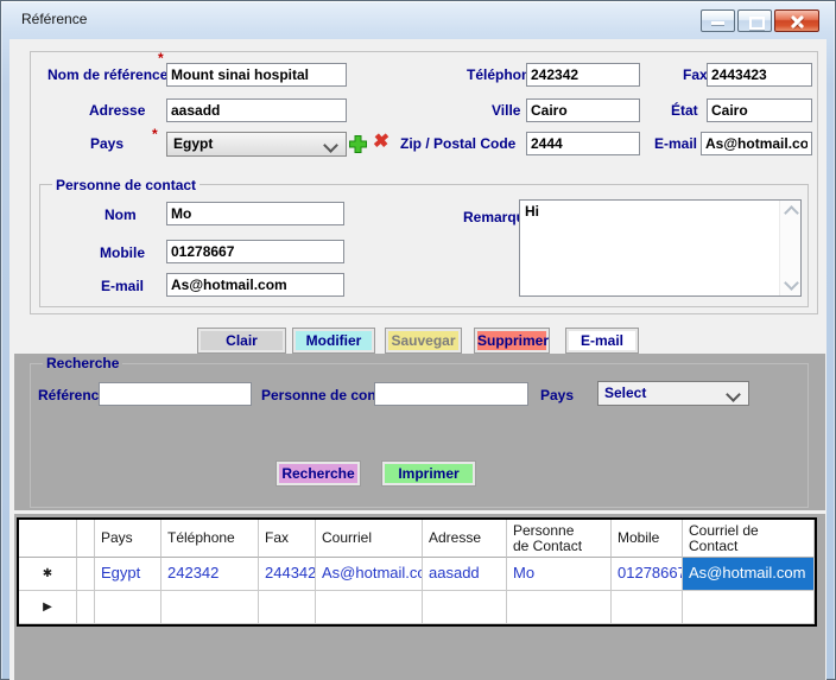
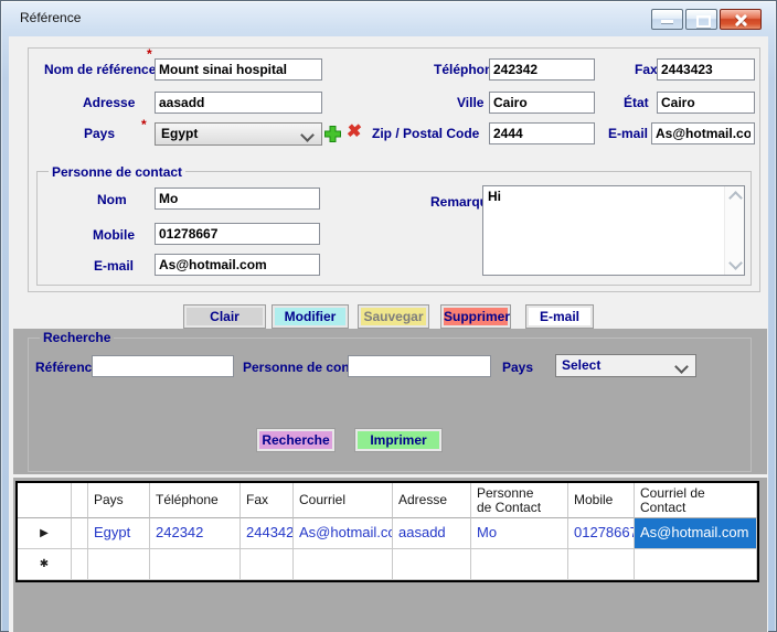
  Référence
  Nom de référence
  *
  Mount sinai hospital
  Télépho
  242342
  Fax
  2443423
  Adresse
  aasadd
  Ville
  Cairo
  État
  Cairo
  Pays
  *
  Egypt
  Zip / Postal Code
  2444
  E-mail
  As@hotmail.co
  Personne de contact
  Nom
  Mo
  Mobile
  01278667
  E-mail
  As@hotmail.com
  Remarq
  Hi
  Clair
  Modifier
  Sauvegar
  Supprimer
  E-mail
  Recherche
  Référenc
  Personne de con
  Pays
  Select
  Recherche
  Imprimer
  Pays
  Téléphone
  Fax
  Courriel
  Adresse
  Personne
  de Contact
  Mobile
  Courriel de
  Contact
- ✱
+ ▶
  Egypt
  242342
  244342
  As@hotmail.co
  aasadd
  Mo
  0127866
  As@hotmail.com
- ▶
+ ✱
